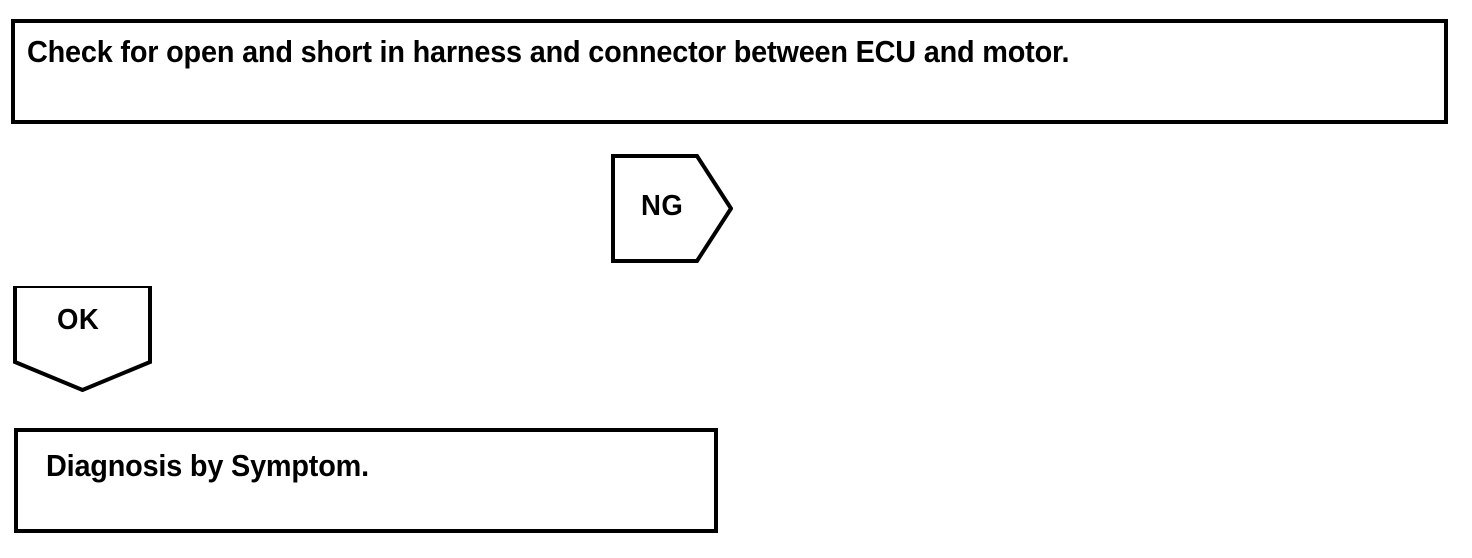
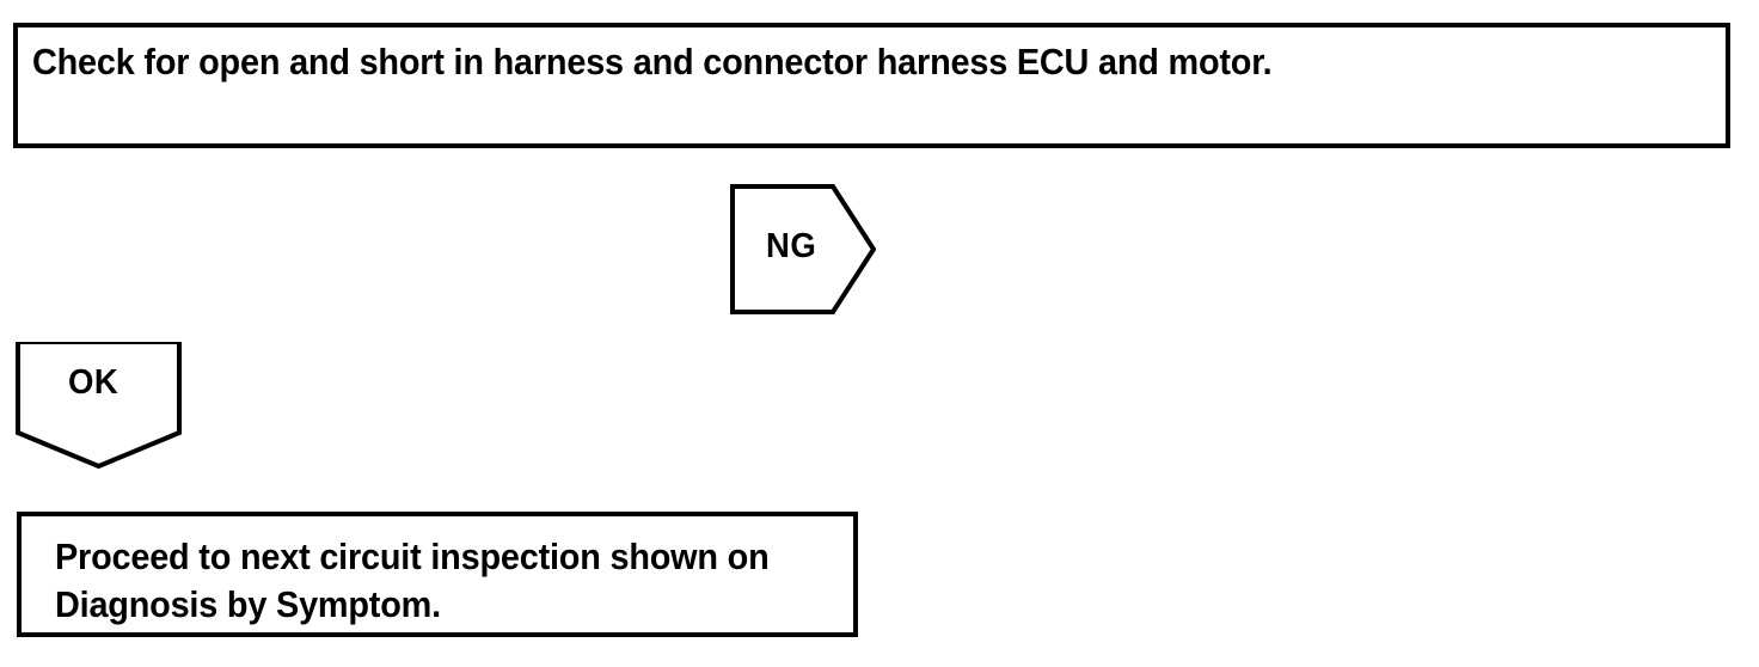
- Check for open and short in harness and connector between ECU and motor.
+ Check for open and short in harness and connector harness ECU and motor.
  NG
  OK
+ Proceed to next circuit inspection shown on
  Diagnosis by Symptom.
